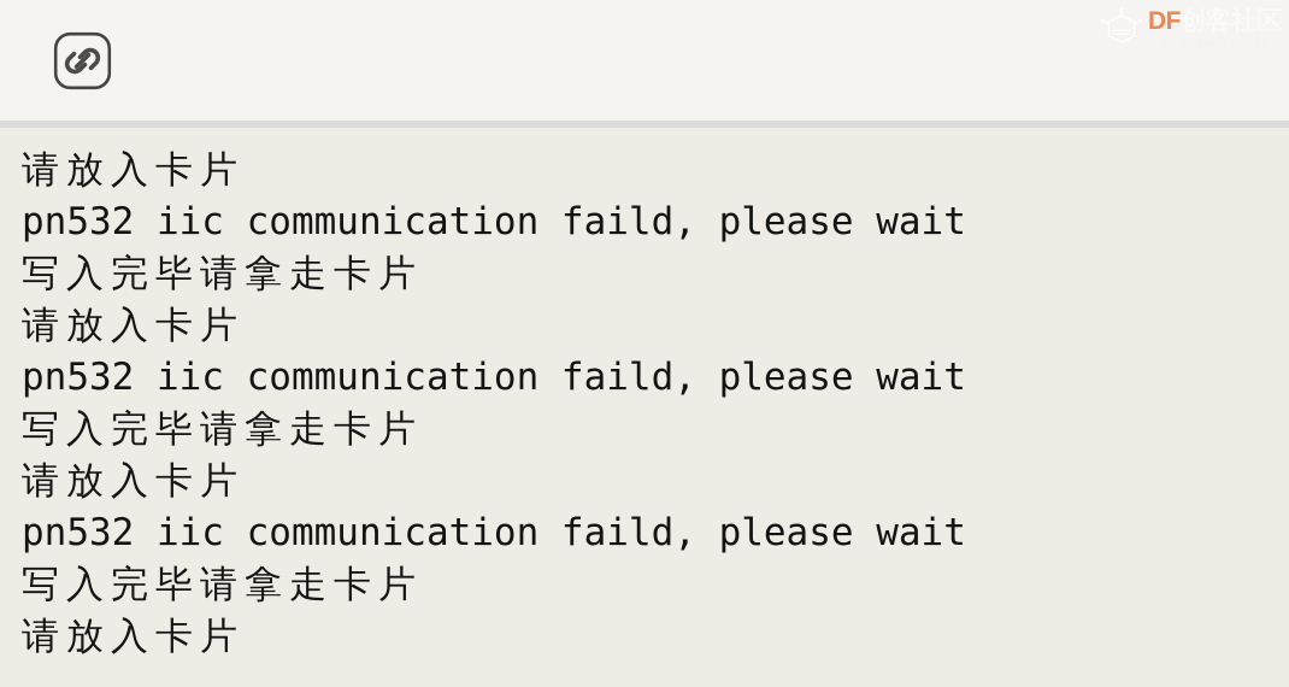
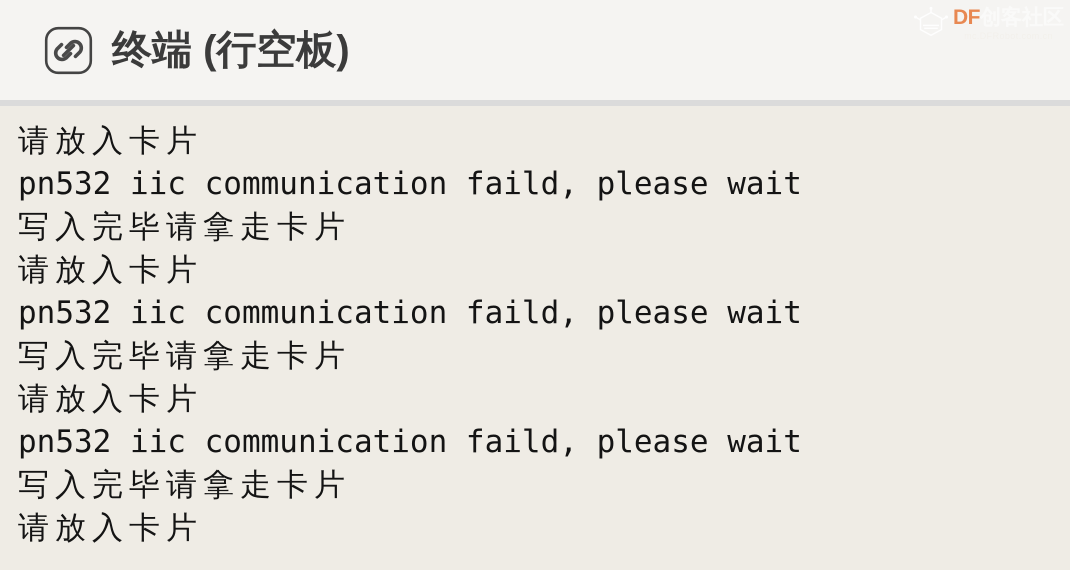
+ 终端 (行空板)
  DF
  请放入卡片
  pn532 iic communication faild, please wait
  写入完毕请拿走卡片
  请放入卡片
  pn532 iic communication faild, please wait
  写入完毕请拿走卡片
  请放入卡片
  pn532 iic communication faild, please wait
  写入完毕请拿走卡片
  请放入卡片
